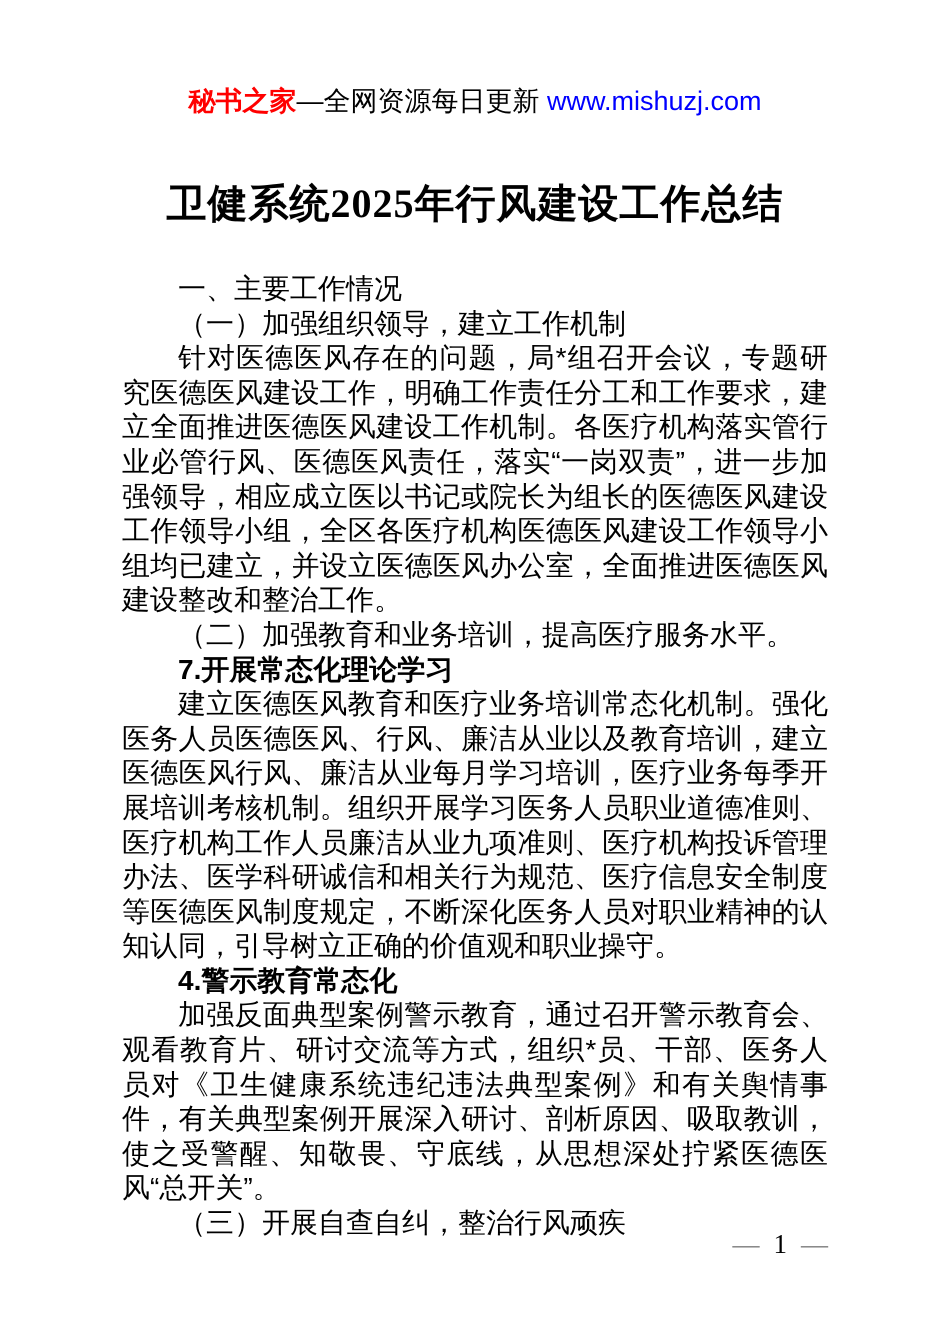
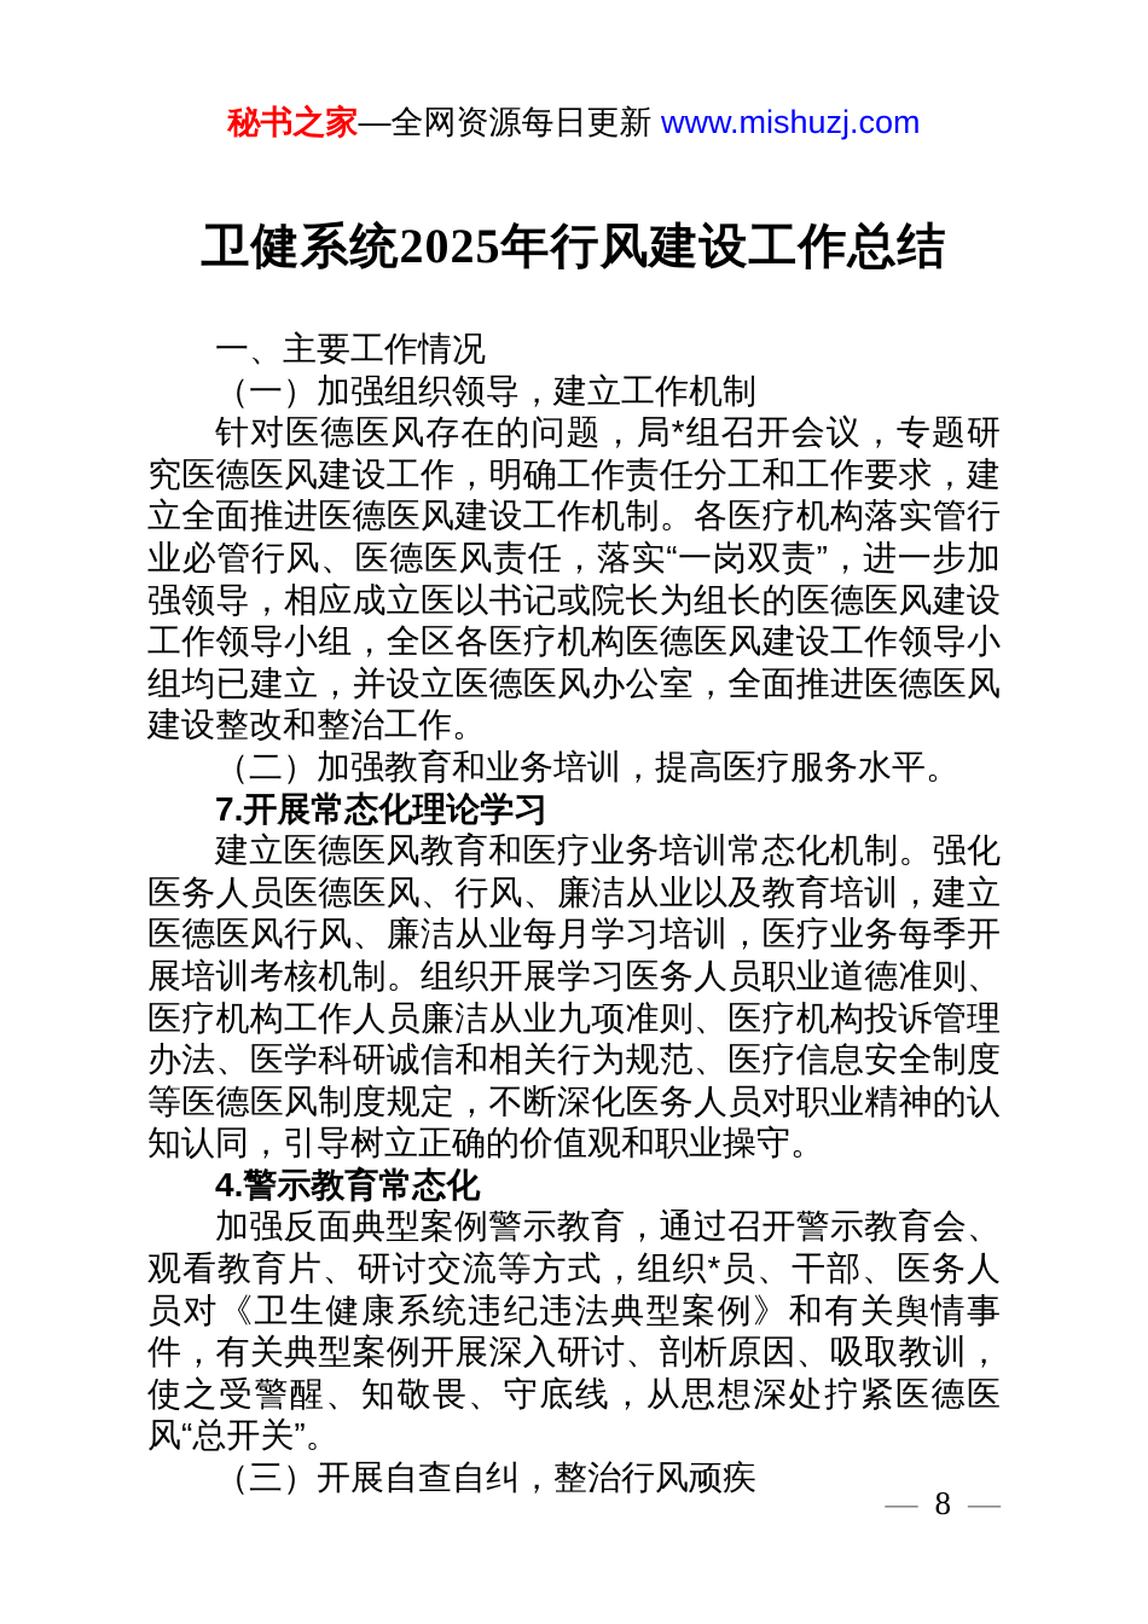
  秘书之家—全网资源每日更新 www.mishuzj.com
  卫健系统2025年行风建设工作总结
  一、主要工作情况
  （一）加强组织领导，建立工作机制
  针对医德医风存在的问题，局*组召开会议，专题研究医德医风建设工作，明确工作责任分工和工作要求，建立全面推进医德医风建设工作机制。各医疗机构落实管行业必管行风、医德医风责任，落实“一岗双责”，进一步加强领导，相应成立医以书记或院长为组长的医德医风建设工作领导小组，全区各医疗机构医德医风建设工作领导小组均已建立，并设立医德医风办公室，全面推进医德医风建设整改和整治工作。
  （二）加强教育和业务培训，提高医疗服务水平。
  7.开展常态化理论学习
  建立医德医风教育和医疗业务培训常态化机制。强化医务人员医德医风、行风、廉洁从业以及教育培训，建立医德医风行风、廉洁从业每月学习培训，医疗业务每季开展培训考核机制。组织开展学习医务人员职业道德准则、医疗机构工作人员廉洁从业九项准则、医疗机构投诉管理办法、医学科研诚信和相关行为规范、医疗信息安全制度等医德医风制度规定，不断深化医务人员对职业精神的认知认同，引导树立正确的价值观和职业操守。
  4.警示教育常态化
  加强反面典型案例警示教育，通过召开警示教育会、观看教育片、研讨交流等方式，组织*员、干部、医务人员对《卫生健康系统违纪违法典型案例》和有关舆情事件，有关典型案例开展深入研讨、剖析原因、吸取教训，使之受警醒、知敬畏、守底线，从思想深处拧紧医德医风“总开关”。
  （三）开展自查自纠，整治行风顽疾
- — 1 —
+ — 8 —
